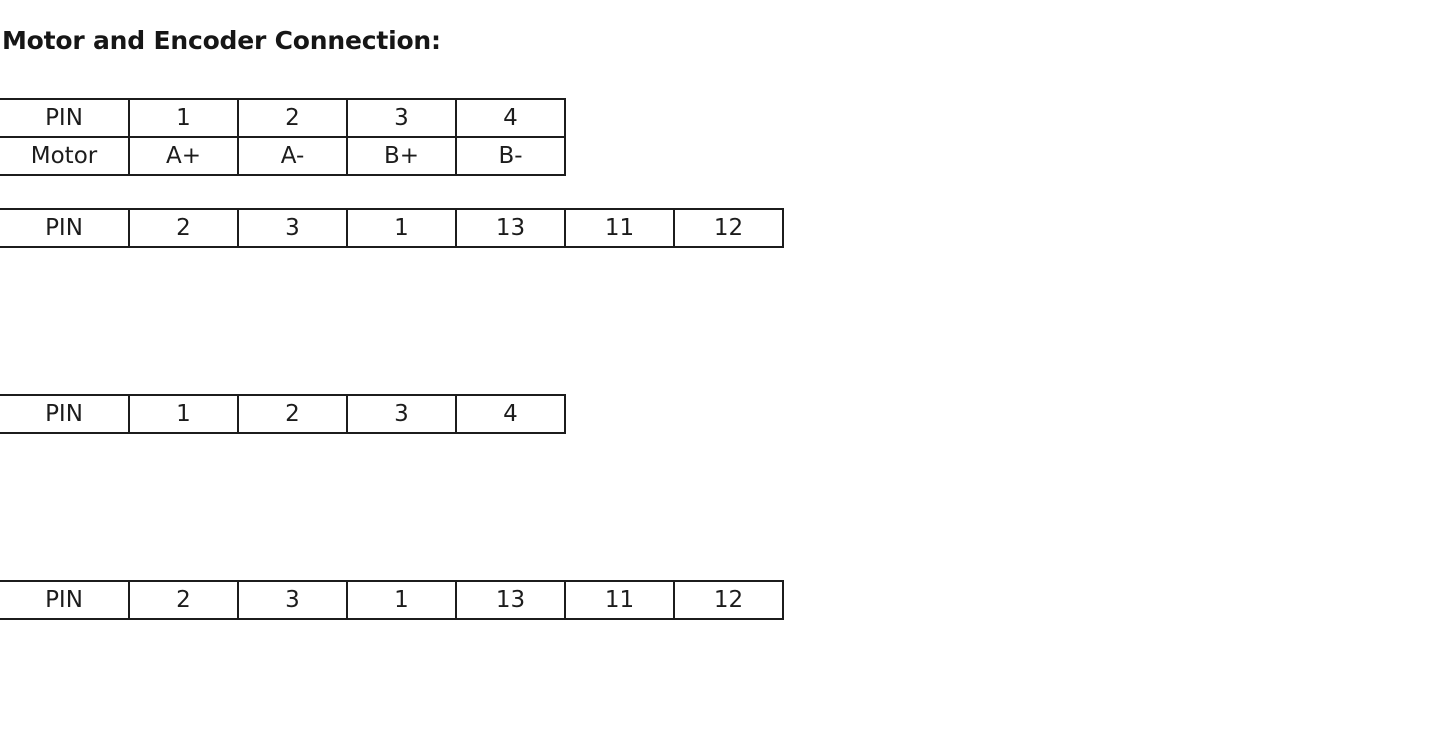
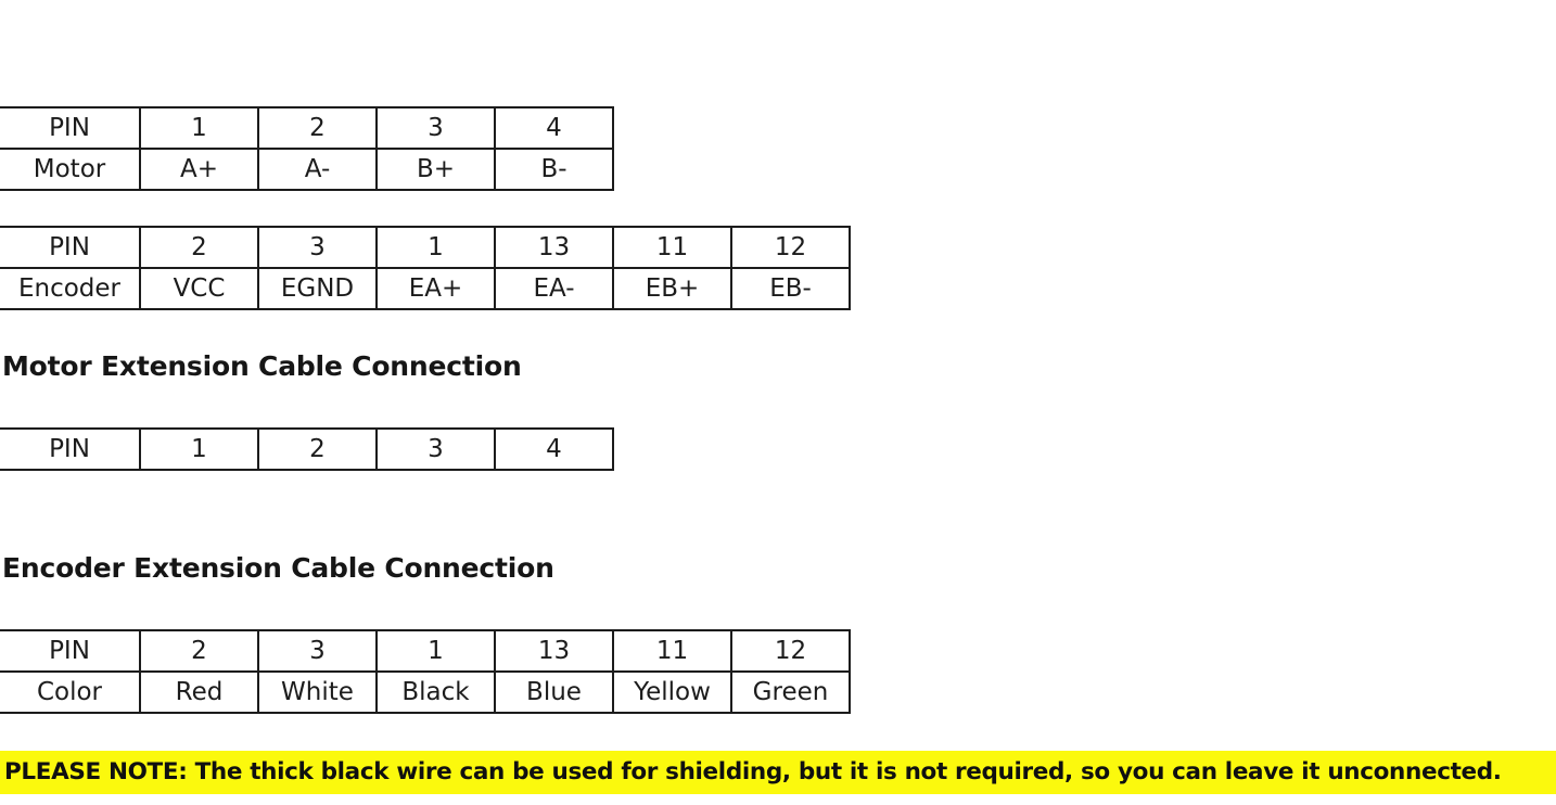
- Motor and Encoder Connection:
  PIN	1	2	3	4
  Motor	A+	A-	B+	B-
  PIN	2	3	1	13	11	12
+ Encoder	VCC	EGND	EA+	EA-	EB+	EB-
+ Motor Extension Cable Connection
  PIN	1	2	3	4
+ Encoder Extension Cable Connection
  PIN	2	3	1	13	11	12
+ Color	Red	White	Black	Blue	Yellow	Green
+ PLEASE NOTE: The thick black wire can be used for shielding, but it is not required, so you can leave it unconnected.
